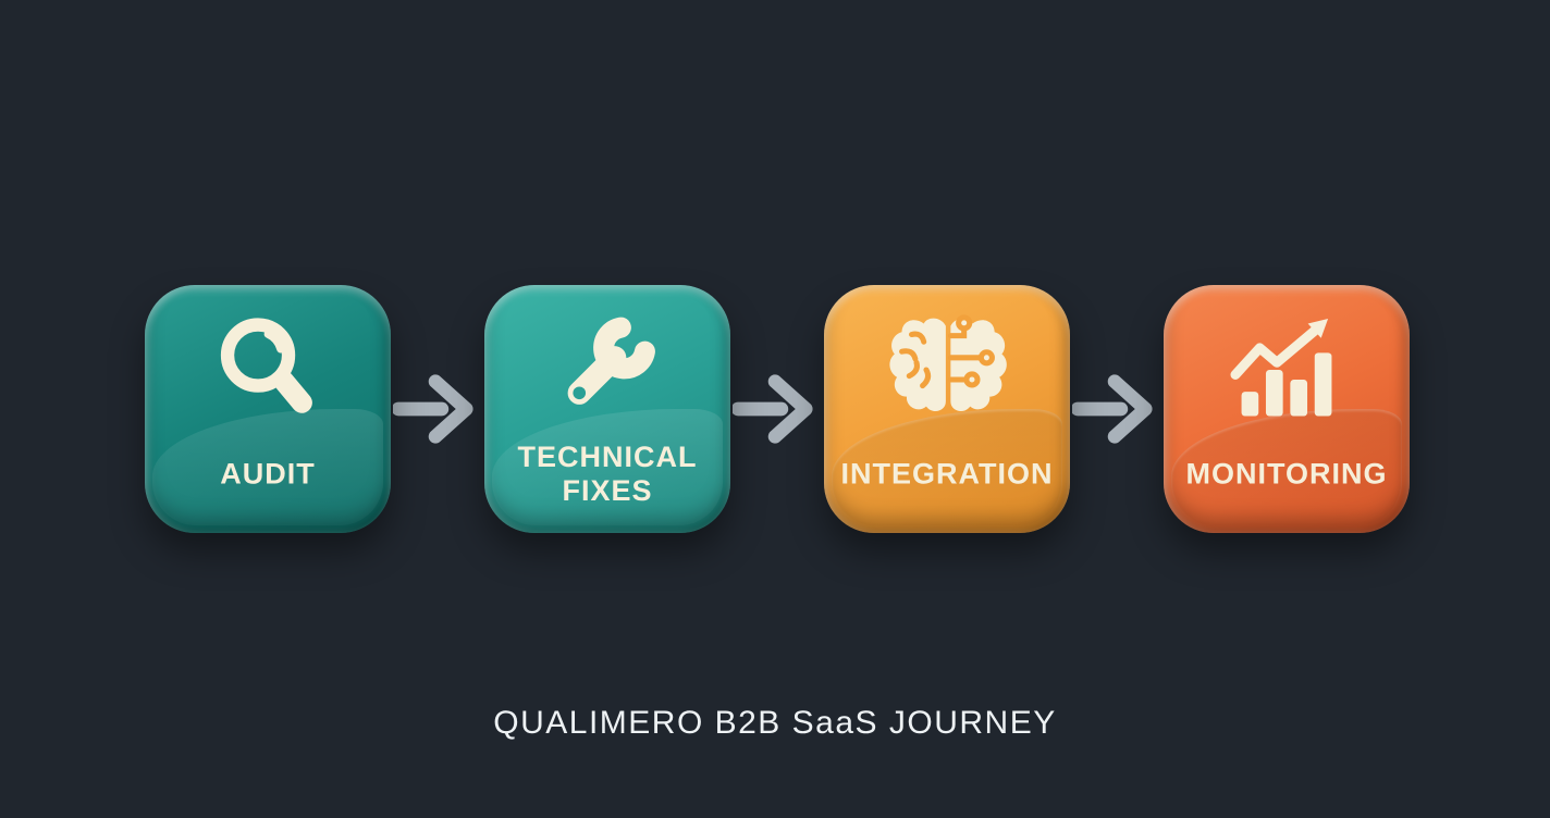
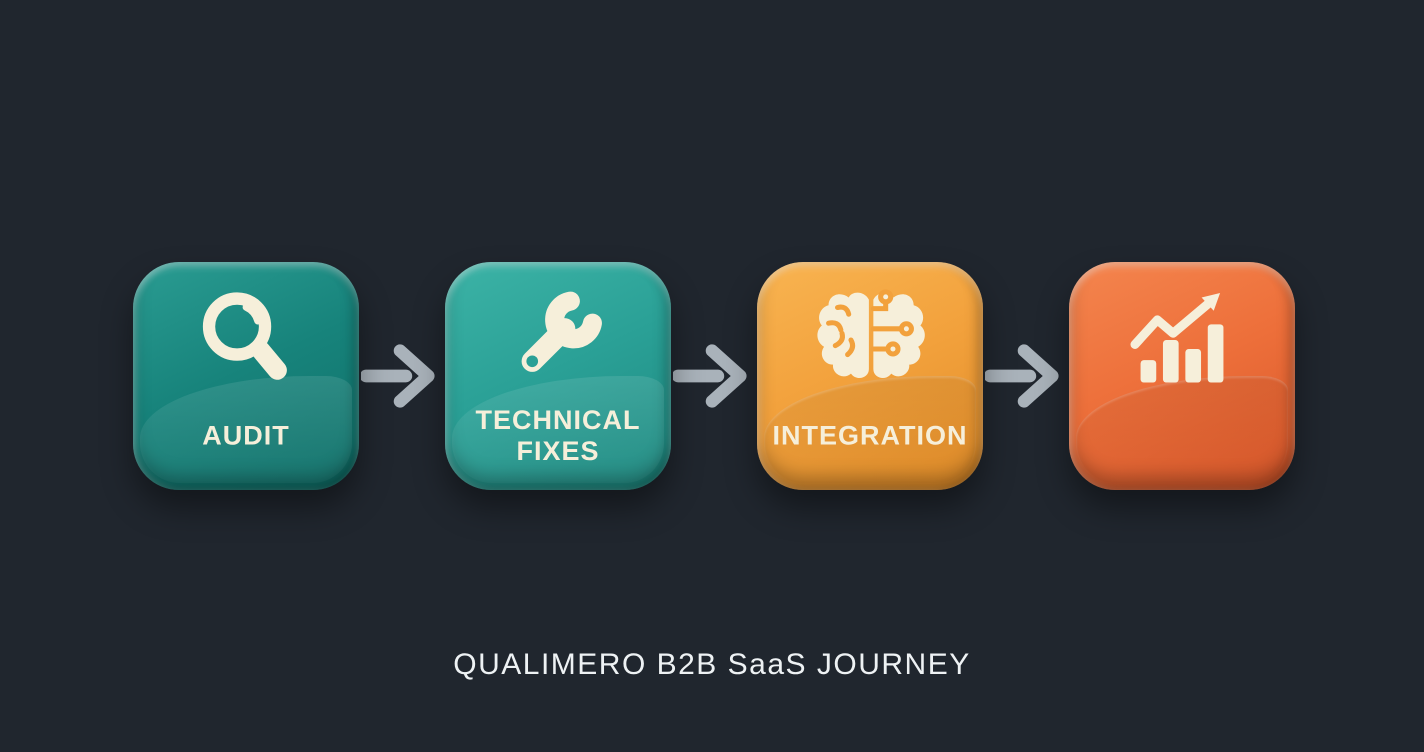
  AUDIT
  TECHNICAL FIXES
  INTEGRATION
- MONITORING
  QUALIMERO B2B SaaS JOURNEY
